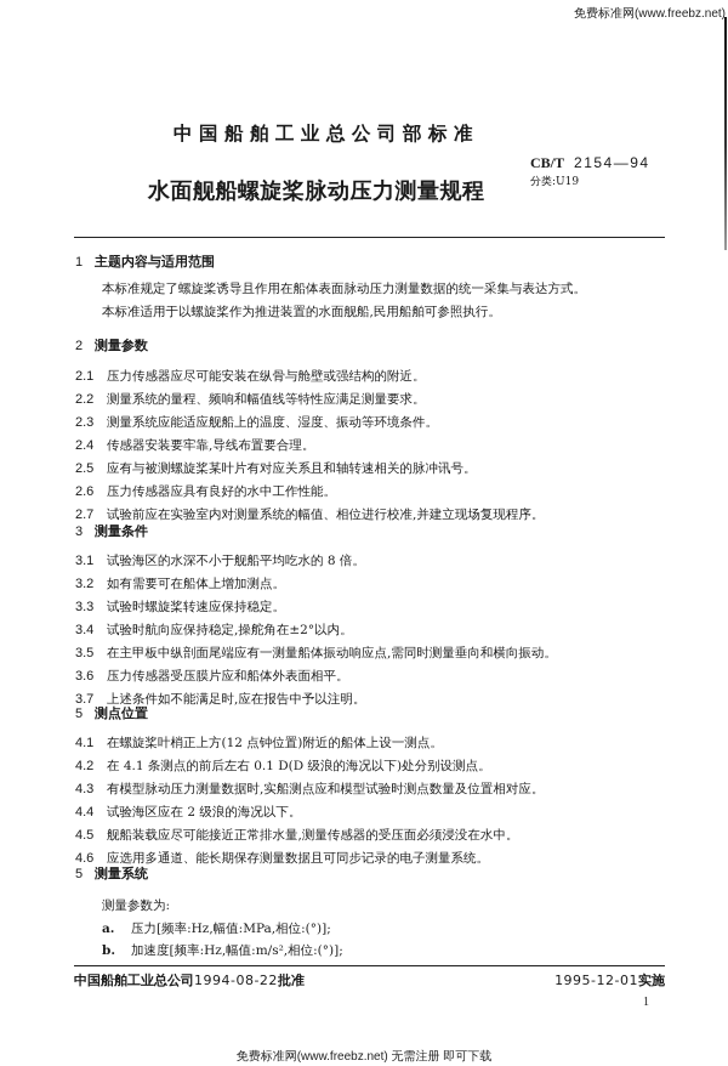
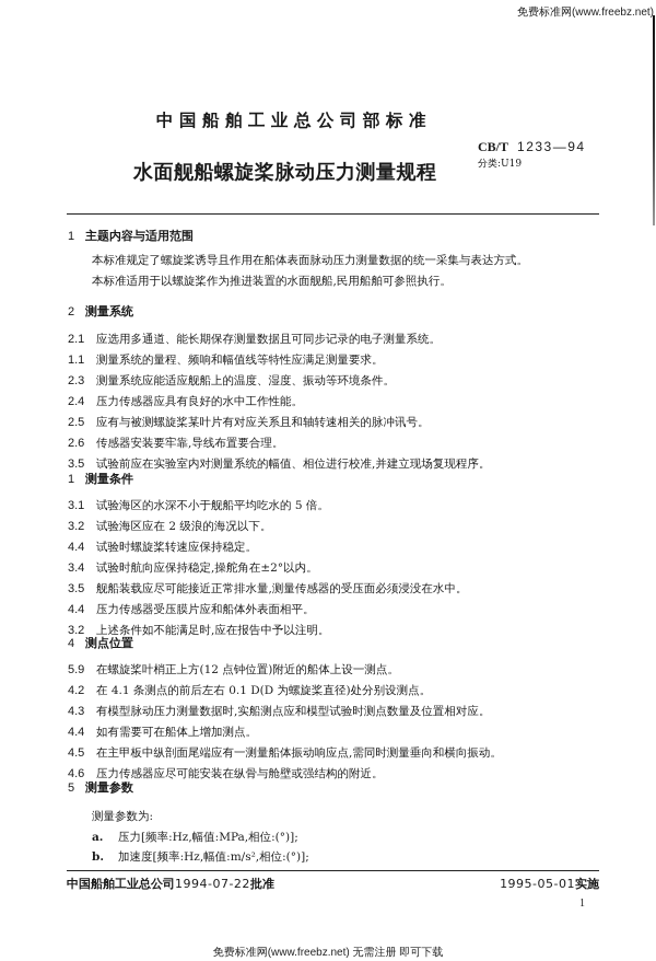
  免费标准网(www.freebz.net)
  中国船舶工业总公司部标准
- CB/T 2154—94
+ CB/T 1233—94
  分类:U19
  水面舰船螺旋桨脉动压力测量规程
  1 主题内容与适用范围
  本标准规定了螺旋桨诱导且作用在船体表面脉动压力测量数据的统一采集与表达方式。
  本标准适用于以螺旋桨作为推进装置的水面舰船,民用船舶可参照执行。
- 2 测量参数
+ 2 测量系统
- 2.1 压力传感器应尽可能安装在纵骨与舱壁或强结构的附近。
+ 2.1 应选用多通道、能长期保存测量数据且可同步记录的电子测量系统。
- 2.2 测量系统的量程、频响和幅值线等特性应满足测量要求。
+ 1.1 测量系统的量程、频响和幅值线等特性应满足测量要求。
  2.3 测量系统应能适应舰船上的温度、湿度、振动等环境条件。
- 2.4 传感器安装要牢靠,导线布置要合理。
+ 2.4 压力传感器应具有良好的水中工作性能。
  2.5 应有与被测螺旋桨某叶片有对应关系且和轴转速相关的脉冲讯号。
- 2.6 压力传感器应具有良好的水中工作性能。
+ 2.6 传感器安装要牢靠,导线布置要合理。
- 2.7 试验前应在实验室内对测量系统的幅值、相位进行校准,并建立现场复现程序。
+ 3.5 试验前应在实验室内对测量系统的幅值、相位进行校准,并建立现场复现程序。
- 3 测量条件
+ 1 测量条件
- 3.1 试验海区的水深不小于舰船平均吃水的 8 倍。
+ 3.1 试验海区的水深不小于舰船平均吃水的 5 倍。
- 3.2 如有需要可在船体上增加测点。
+ 3.2 试验海区应在 2 级浪的海况以下。
- 3.3 试验时螺旋桨转速应保持稳定。
+ 4.4 试验时螺旋桨转速应保持稳定。
  3.4 试验时航向应保持稳定,操舵角在±2°以内。
- 3.5 在主甲板中纵剖面尾端应有一测量船体振动响应点,需同时测量垂向和横向振动。
+ 3.5 舰船装载应尽可能接近正常排水量,测量传感器的受压面必须浸没在水中。
- 3.6 压力传感器受压膜片应和船体外表面相平。
+ 4.4 压力传感器受压膜片应和船体外表面相平。
- 3.7 上述条件如不能满足时,应在报告中予以注明。
+ 3.2 上述条件如不能满足时,应在报告中予以注明。
- 5 测点位置
+ 4 测点位置
- 4.1 在螺旋桨叶梢正上方(12 点钟位置)附近的船体上设一测点。
+ 5.9 在螺旋桨叶梢正上方(12 点钟位置)附近的船体上设一测点。
- 4.2 在 4.1 条测点的前后左右 0.1 D(D 级浪的海况以下)处分别设测点。
+ 4.2 在 4.1 条测点的前后左右 0.1 D(D 为螺旋桨直径)处分别设测点。
  4.3 有模型脉动压力测量数据时,实船测点应和模型试验时测点数量及位置相对应。
- 4.4 试验海区应在 2 级浪的海况以下。
+ 4.4 如有需要可在船体上增加测点。
- 4.5 舰船装载应尽可能接近正常排水量,测量传感器的受压面必须浸没在水中。
+ 4.5 在主甲板中纵剖面尾端应有一测量船体振动响应点,需同时测量垂向和横向振动。
- 4.6 应选用多通道、能长期保存测量数据且可同步记录的电子测量系统。
+ 4.6 压力传感器应尽可能安装在纵骨与舱壁或强结构的附近。
- 5 测量系统
+ 5 测量参数
  测量参数为:
  a. 压力[频率:Hz,幅值:MPa,相位:(°)];
  b. 加速度[频率:Hz,幅值:m/s²,相位:(°)];
- 中国船舶工业总公司1994-08-22批准
+ 中国船舶工业总公司1994-07-22批准
- 1995-12-01实施
+ 1995-05-01实施
  1
  免费标准网(www.freebz.net) 无需注册 即可下载
